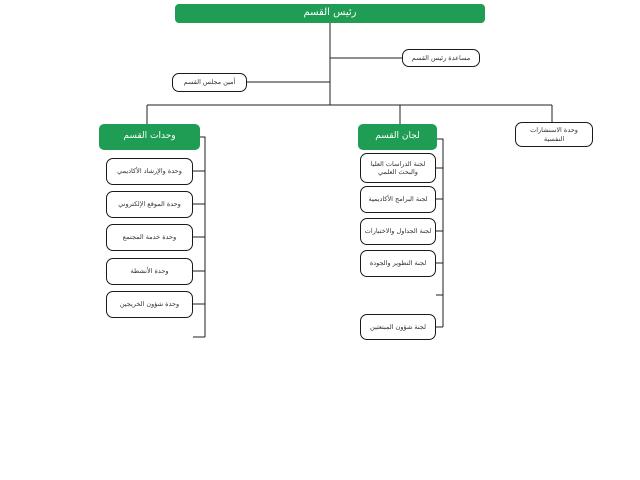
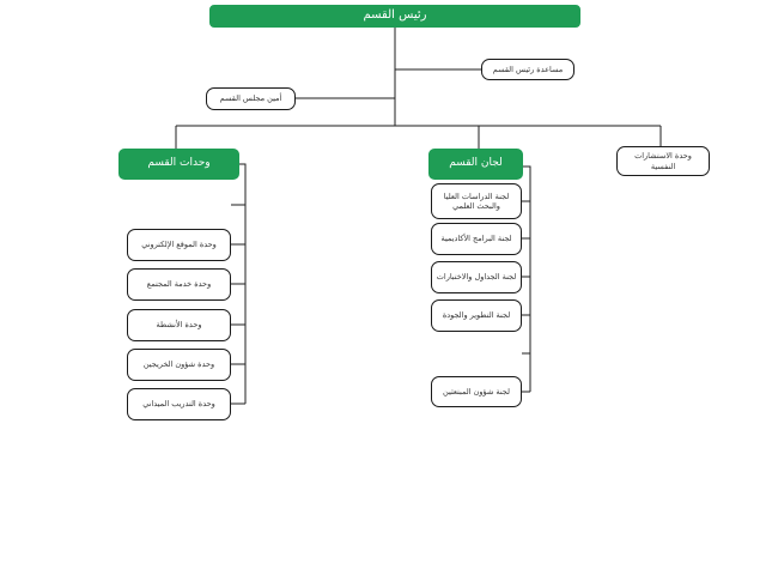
  رئيس القسم
  مساعدة رئيس القسم
  أمين مجلس القسم
  وحدات القسم
  لجان القسم
  وحدة الاستشارات النفسية
- وحدة والإرشاد الأكاديمي
  وحدة الموقع الإلكتروني
  وحدة خدمة المجتمع
  وحدة الأنشطة
  وحدة شؤون الخريجين
+ وحدة التدريب الميداني
  لجنة الدراسات العليا والبحث العلمي
  لجنة البرامج الأكاديمية
  لجنة الجداول والاختبارات
  لجنة التطوير والجودة
  لجنة شؤون المبتعثين
